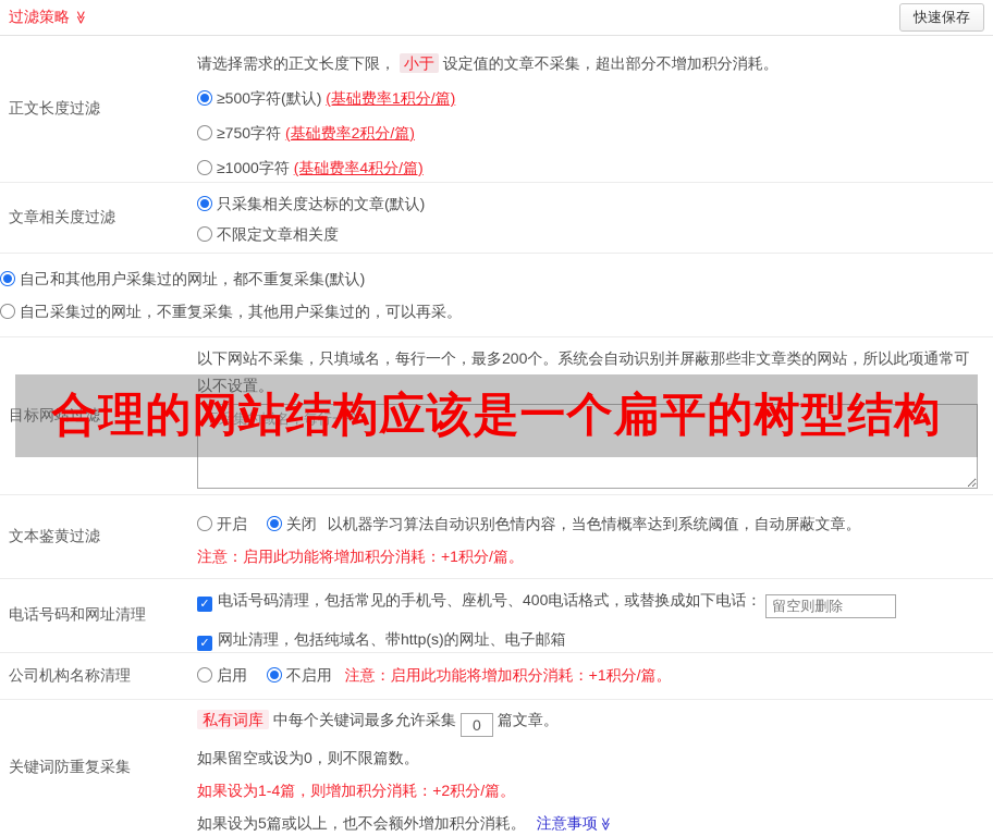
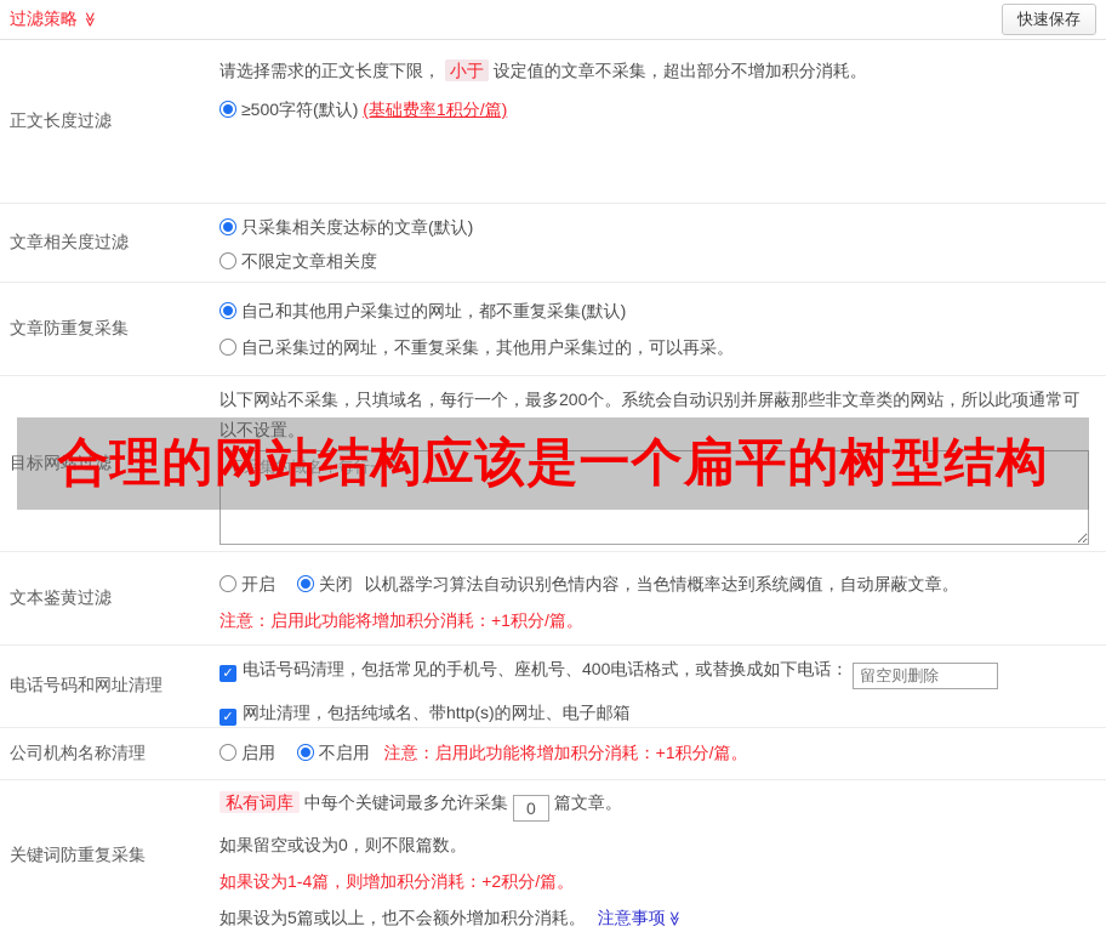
  过滤策略
  快速保存
  正文长度过滤
  请选择需求的正文长度下限， 小于 设定值的文章不采集，超出部分不增加积分消耗。
  ≥500字符(默认) (基础费率1积分/篇)
- ≥750字符 (基础费率2积分/篇)
- ≥1000字符 (基础费率4积分/篇)
  文章相关度过滤
  只采集相关度达标的文章(默认)
  不限定文章相关度
+ 文章防重复采集
  自己和其他用户采集过的网址，都不重复采集(默认)
  自己采集过的网址，不重复采集，其他用户采集过的，可以再采。
  目标网站过滤
  以下网站不采集，只填域名，每行一个，最多200个。系统会自动识别并屏蔽那些非文章类的网站，所以此项通常可
  以不设置。
  不采集的域名，每行一个
  文本鉴黄过滤
  开启 关闭 以机器学习算法自动识别色情内容，当色情概率达到系统阈值，自动屏蔽文章。
  注意：启用此功能将增加积分消耗：+1积分/篇。
  电话号码和网址清理
  电话号码清理，包括常见的手机号、座机号、400电话格式，或替换成如下电话： 留空则删除
  网址清理，包括纯域名、带http(s)的网址、电子邮箱
  公司机构名称清理
  启用 不启用 注意：启用此功能将增加积分消耗：+1积分/篇。
  关键词防重复采集
  私有词库 中每个关键词最多允许采集 0 篇文章。
  如果留空或设为0，则不限篇数。
  如果设为1-4篇，则增加积分消耗：+2积分/篇。
  合理的网站结构应该是一个扁平的树型结构
